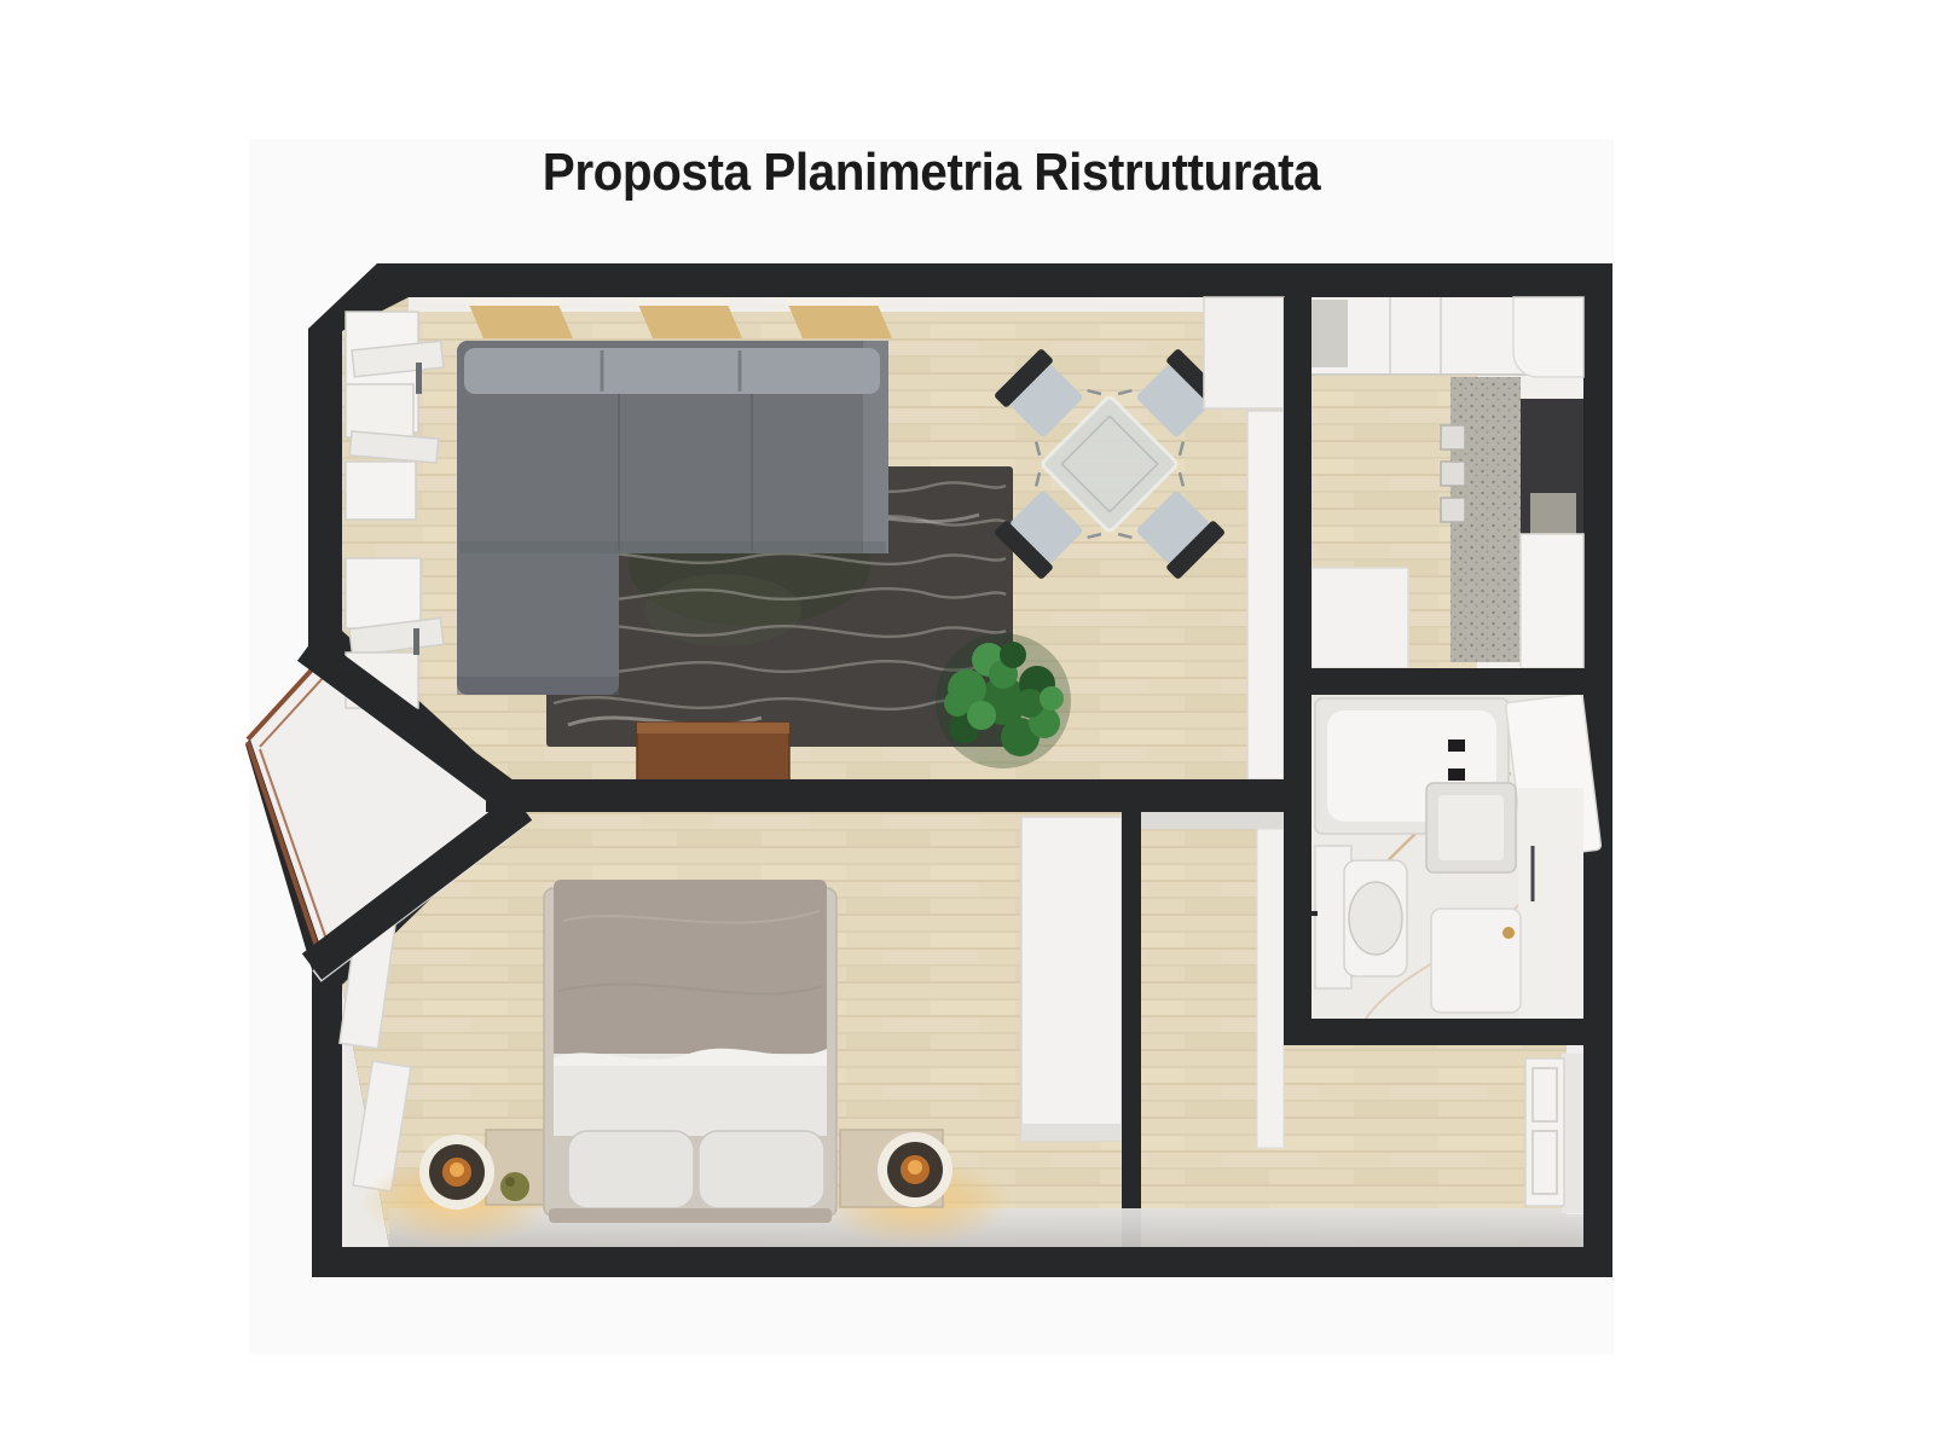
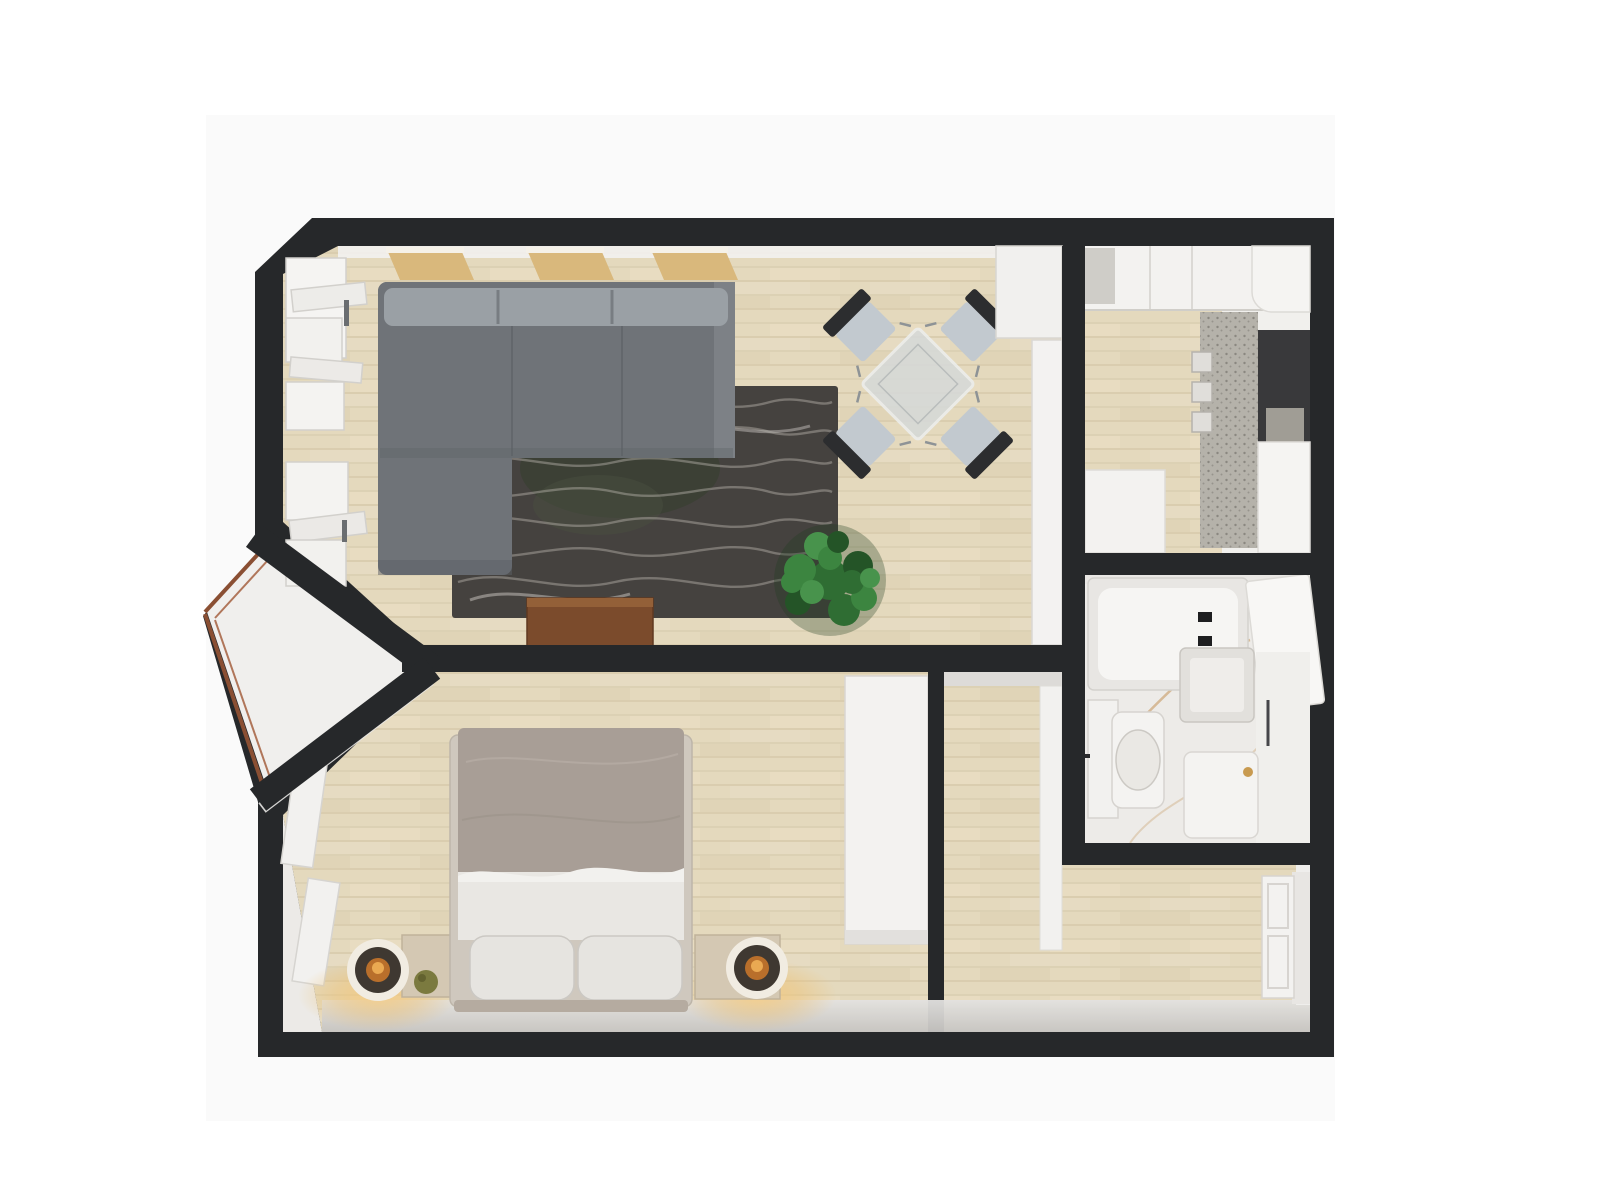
- Proposta Planimetria Ristrutturata
